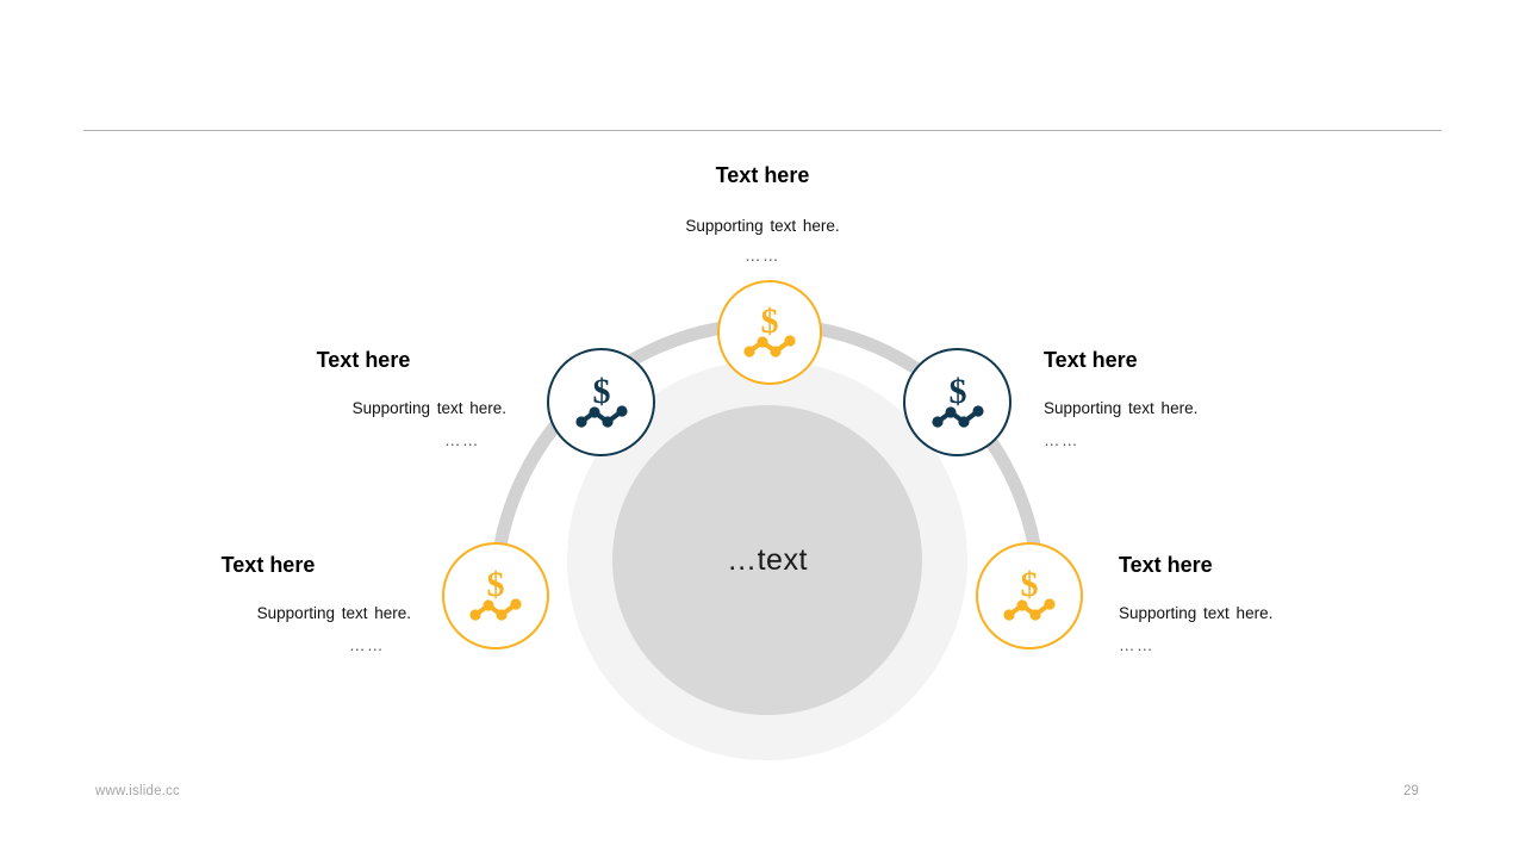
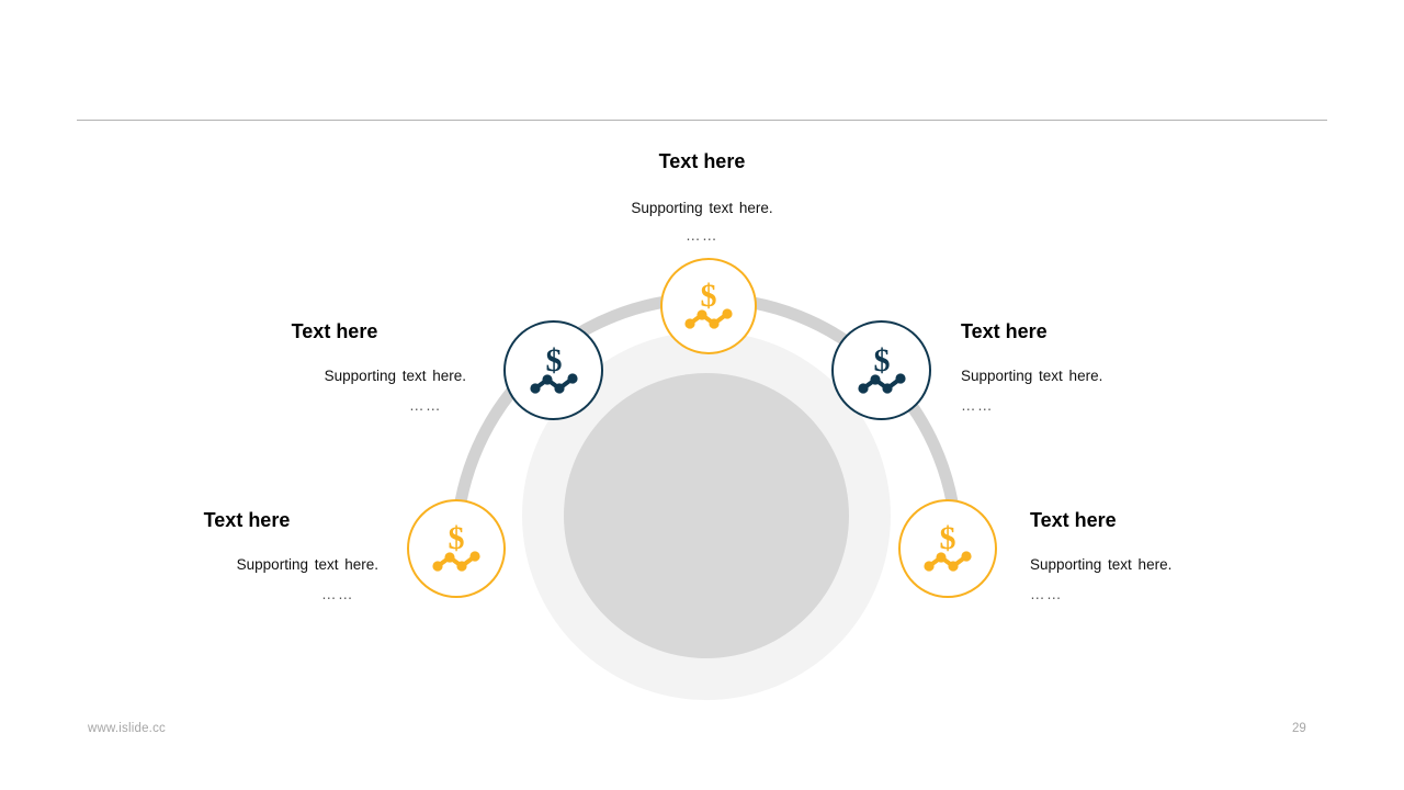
- …text
  $
  $
  $
  $
  $
  Text here
  Supporting text here.
  ……
  Text here
  Supporting text here.
  ……
  Text here
  Supporting text here.
  ……
  Text here
  Supporting text here.
  ……
  Text here
  Supporting text here.
  ……
  www.islide.cc
  29
